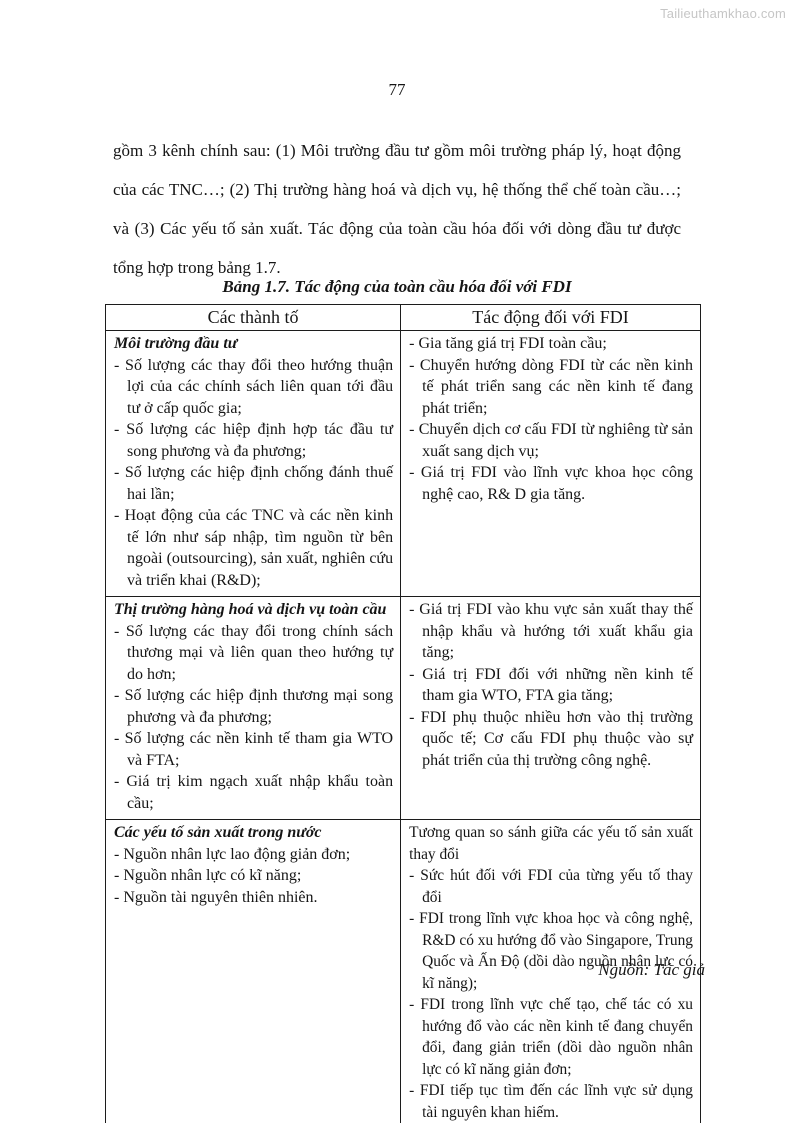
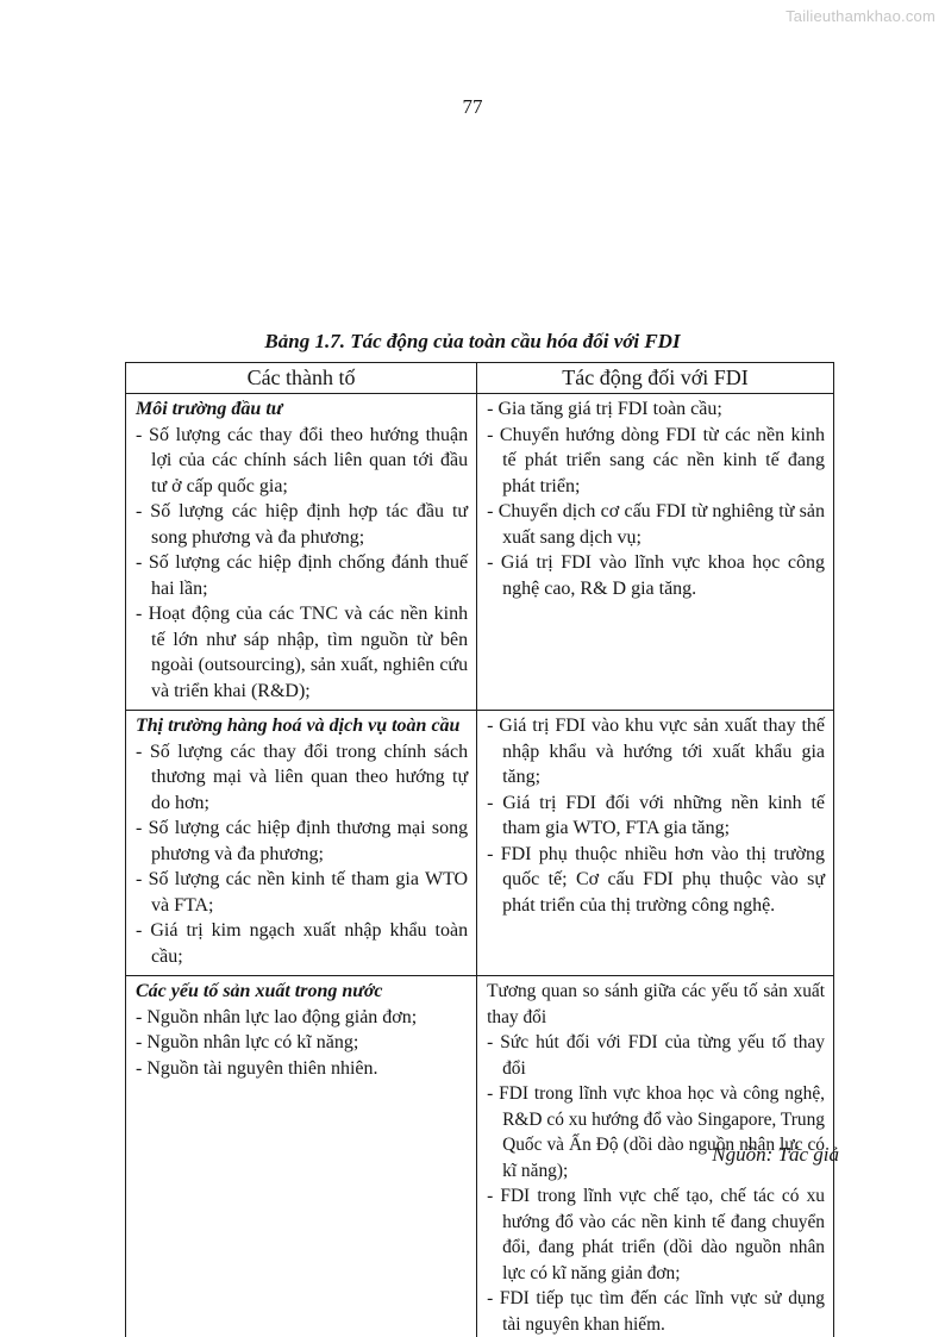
  Tailieuthamkhao.com
  77
- gồm 3 kênh chính sau: (1) Môi trường đầu tư gồm môi trường pháp lý, hoạt động của các TNC…; (2) Thị trường hàng hoá và dịch vụ, hệ thống thể chế toàn cầu…; và (3) Các yếu tố sản xuất. Tác động của toàn cầu hóa đối với dòng đầu tư được tổng hợp trong bảng 1.7.
  Bảng 1.7. Tác động của toàn cầu hóa đối với FDI
  Các thành tố	Tác động đối với FDI
  Môi trường đầu tư - Số lượng các thay đổi theo hướng thuận lợi của các chính sách liên quan tới đầu tư ở cấp quốc gia; - Số lượng các hiệp định hợp tác đầu tư song phương và đa phương; - Số lượng các hiệp định chống đánh thuế hai lần; - Hoạt động của các TNC và các nền kinh tế lớn như sáp nhập, tìm nguồn từ bên ngoài (outsourcing), sản xuất, nghiên cứu và triển khai (R&D);	- Gia tăng giá trị FDI toàn cầu; - Chuyển hướng dòng FDI từ các nền kinh tế phát triển sang các nền kinh tế đang phát triển; - Chuyển dịch cơ cấu FDI từ nghiêng từ sản xuất sang dịch vụ; - Giá trị FDI vào lĩnh vực khoa học công nghệ cao, R& D gia tăng.
  Thị trường hàng hoá và dịch vụ toàn cầu - Số lượng các thay đổi trong chính sách thương mại và liên quan theo hướng tự do hơn; - Số lượng các hiệp định thương mại song phương và đa phương; - Số lượng các nền kinh tế tham gia WTO và FTA; - Giá trị kim ngạch xuất nhập khẩu toàn cầu;	- Giá trị FDI vào khu vực sản xuất thay thế nhập khẩu và hướng tới xuất khẩu gia tăng; - Giá trị FDI đối với những nền kinh tế tham gia WTO, FTA gia tăng; - FDI phụ thuộc nhiều hơn vào thị trường quốc tế; Cơ cấu FDI phụ thuộc vào sự phát triển của thị trường công nghệ.
- Các yếu tố sản xuất trong nước - Nguồn nhân lực lao động giản đơn; - Nguồn nhân lực có kĩ năng; - Nguồn tài nguyên thiên nhiên.	Tương quan so sánh giữa các yếu tố sản xuất thay đổi - Sức hút đối với FDI của từng yếu tố thay đổi - FDI trong lĩnh vực khoa học và công nghệ, R&D có xu hướng đổ vào Singapore, Trung Quốc và Ấn Độ (dồi dào nguồn nhân lực có kĩ năng); - FDI trong lĩnh vực chế tạo, chế tác có xu hướng đổ vào các nền kinh tế đang chuyển đổi, đang giản triển (dồi dào nguồn nhân lực có kĩ năng giản đơn; - FDI tiếp tục tìm đến các lĩnh vực sử dụng tài nguyên khan hiếm.
+ Các yếu tố sản xuất trong nước - Nguồn nhân lực lao động giản đơn; - Nguồn nhân lực có kĩ năng; - Nguồn tài nguyên thiên nhiên.	Tương quan so sánh giữa các yếu tố sản xuất thay đổi - Sức hút đối với FDI của từng yếu tố thay đổi - FDI trong lĩnh vực khoa học và công nghệ, R&D có xu hướng đổ vào Singapore, Trung Quốc và Ấn Độ (dồi dào nguồn nhân lực có kĩ năng); - FDI trong lĩnh vực chế tạo, chế tác có xu hướng đổ vào các nền kinh tế đang chuyển đổi, đang phát triển (dồi dào nguồn nhân lực có kĩ năng giản đơn; - FDI tiếp tục tìm đến các lĩnh vực sử dụng tài nguyên khan hiếm.
  Nguồn: Tác giả
